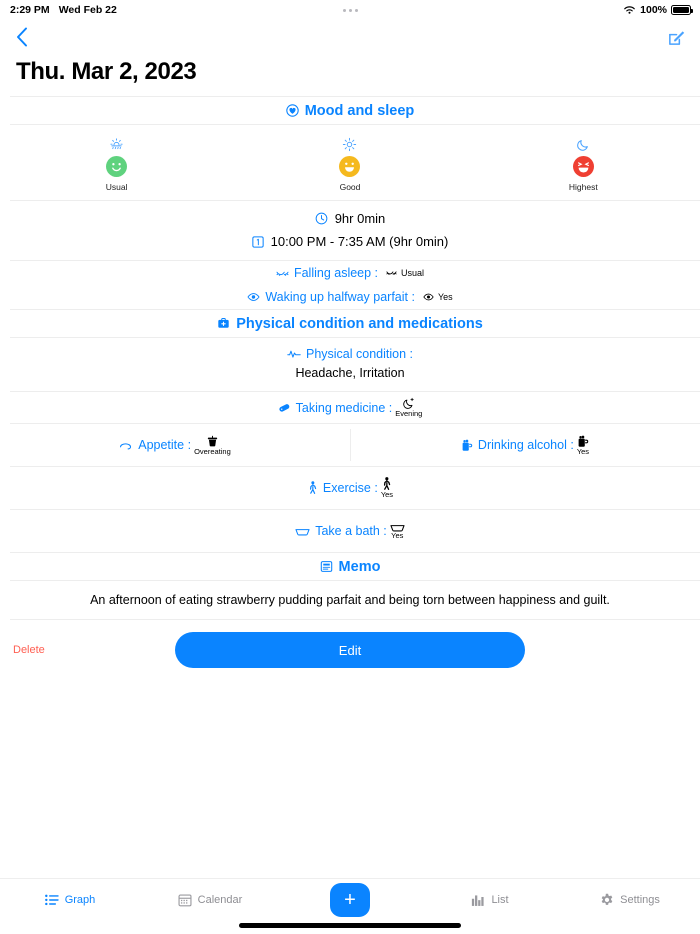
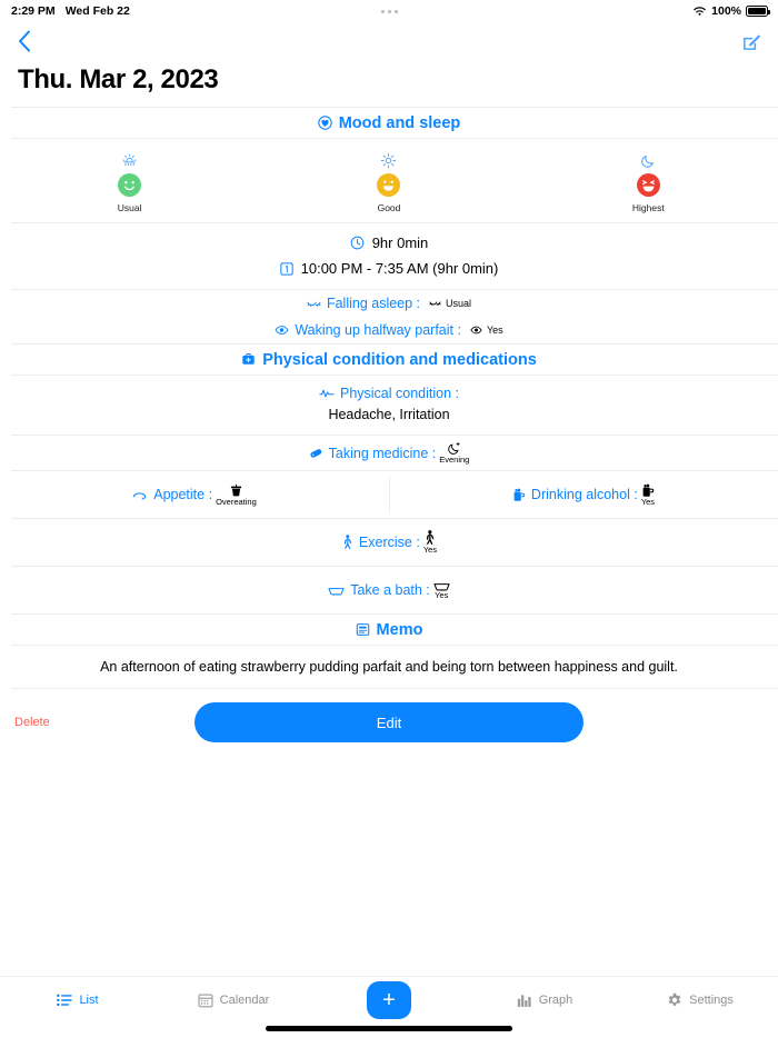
  2:29 PM
  Wed Feb 22
  100%
  Thu. Mar 2, 2023
  Mood and sleep
  Usual
  Good
  Highest
  9hr 0min
  10:00 PM - 7:35 AM (9hr 0min)
  Falling asleep :
  Usual
  Waking up halfway parfait :
  Yes
  Physical condition and medications
  Physical condition :
  Headache, Irritation
  Taking medicine :
  Evening
  Appetite :
  Overeating
  Drinking alcohol :
  Yes
  Exercise :
  Yes
  Take a bath :
  Yes
  Memo
  An afternoon of eating strawberry pudding parfait and being torn between happiness and guilt.
  Delete
  Edit
- Graph
+ List
  Calendar
- List
+ Graph
  Settings
  +
